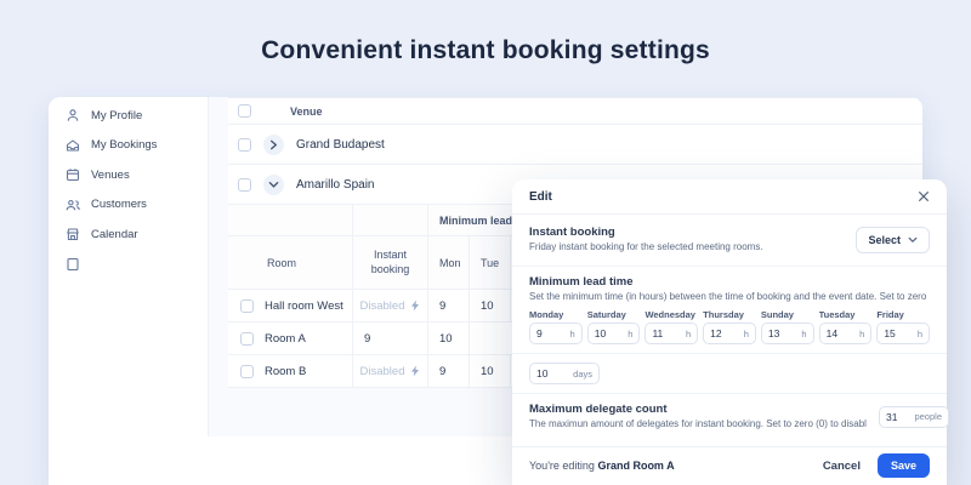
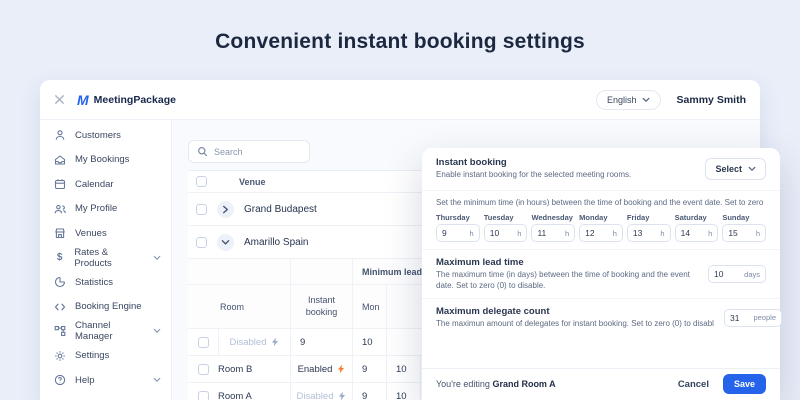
  Convenient instant booking settings
+ M
+ MeetingPackage
+ English
+ Sammy Smith
- My Profile
+ Customers
  My Bookings
- Venues
+ Calendar
- Customers
+ My Profile
- Calendar
+ Venues
+ $
+ Rates & Products
+ Statistics
+ Booking Engine
+ Channel Manager
+ Settings
+ Help
+ Search
  Venue
  Grand Budapest
  Amarillo Spain
  Minimum lead
  Room
  Instant booking
  Mon
- Tue
- Hall room West
  Disabled
  9
  10
- Room A
+ Room B
+ Enabled
  9
  10
- Room B
+ Room A
  Disabled
  9
  10
- Edit
  Instant booking
- Friday instant booking for the selected meeting rooms.
+ Enable instant booking for the selected meeting rooms.
  Select
- Minimum lead time
  Set the minimum time (in hours) between the time of booking and the event date. Set to zero
- Monday
+ Thursday
  9
  h
- Saturday
+ Tuesday
  10
  h
  Wednesday
  11
  h
- Thursday
+ Monday
  12
  h
- Sunday
+ Friday
  13
  h
- Tuesday
+ Saturday
  14
  h
- Friday
+ Sunday
  15
  h
+ Maximum lead time
+ The maximum time (in days) between the time of booking and the event date. Set to zero (0) to disable.
  10
  days
  Maximum delegate count
  The maximun amount of delegates for instant booking. Set to zero (0) to disabl
  31
  people
  You're editing Grand Room A
  Cancel
  Save
